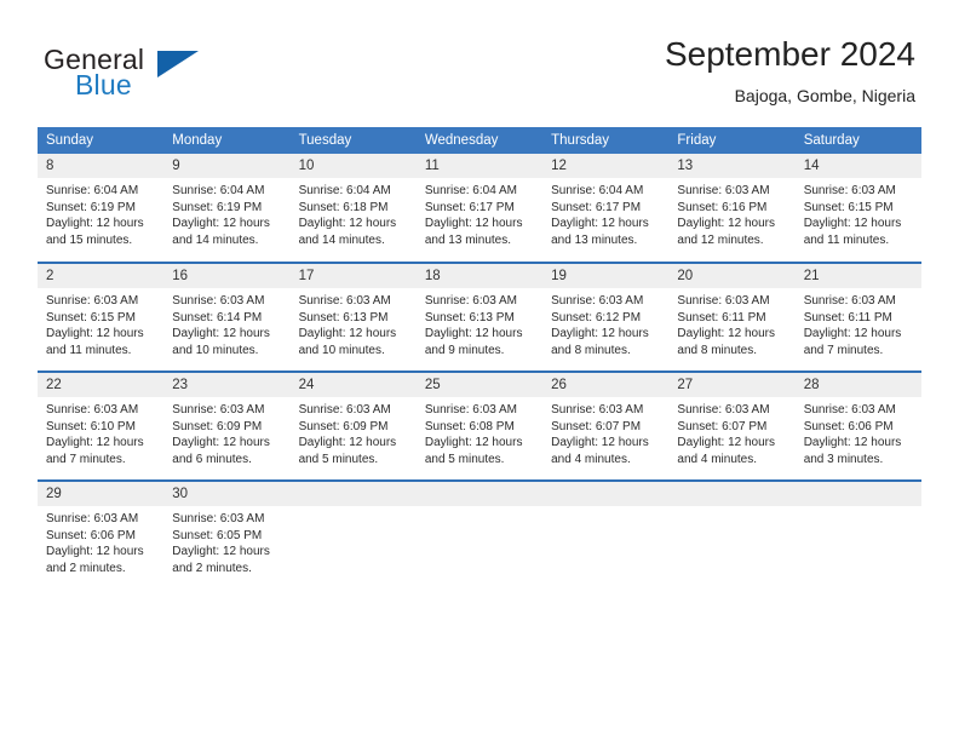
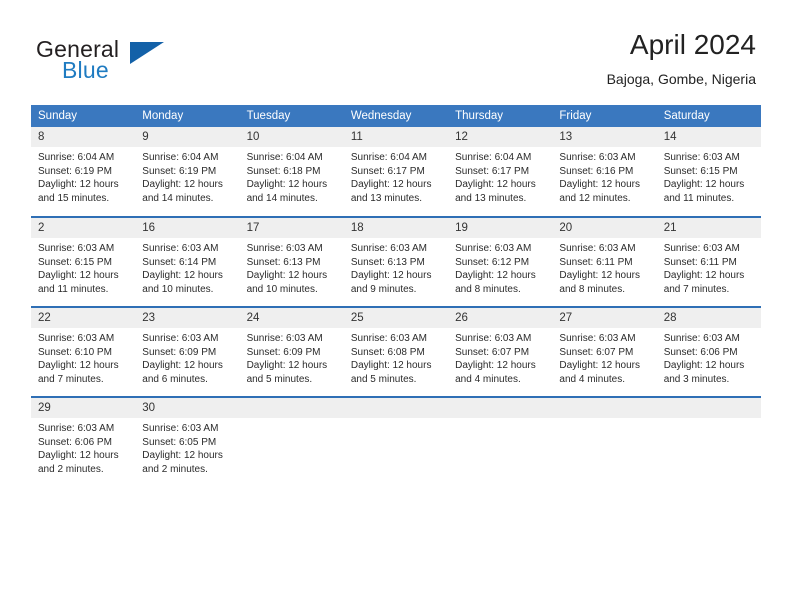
  General
  Blue
- September 2024
+ April 2024
  Bajoga, Gombe, Nigeria
  Sunday	Monday	Tuesday	Wednesday	Thursday	Friday	Saturday
  8 Sunrise: 6:04 AM Sunset: 6:19 PM Daylight: 12 hours and 15 minutes.	9 Sunrise: 6:04 AM Sunset: 6:19 PM Daylight: 12 hours and 14 minutes.	10 Sunrise: 6:04 AM Sunset: 6:18 PM Daylight: 12 hours and 14 minutes.	11 Sunrise: 6:04 AM Sunset: 6:17 PM Daylight: 12 hours and 13 minutes.	12 Sunrise: 6:04 AM Sunset: 6:17 PM Daylight: 12 hours and 13 minutes.	13 Sunrise: 6:03 AM Sunset: 6:16 PM Daylight: 12 hours and 12 minutes.	14 Sunrise: 6:03 AM Sunset: 6:15 PM Daylight: 12 hours and 11 minutes.
  2 Sunrise: 6:03 AM Sunset: 6:15 PM Daylight: 12 hours and 11 minutes.	16 Sunrise: 6:03 AM Sunset: 6:14 PM Daylight: 12 hours and 10 minutes.	17 Sunrise: 6:03 AM Sunset: 6:13 PM Daylight: 12 hours and 10 minutes.	18 Sunrise: 6:03 AM Sunset: 6:13 PM Daylight: 12 hours and 9 minutes.	19 Sunrise: 6:03 AM Sunset: 6:12 PM Daylight: 12 hours and 8 minutes.	20 Sunrise: 6:03 AM Sunset: 6:11 PM Daylight: 12 hours and 8 minutes.	21 Sunrise: 6:03 AM Sunset: 6:11 PM Daylight: 12 hours and 7 minutes.
  22 Sunrise: 6:03 AM Sunset: 6:10 PM Daylight: 12 hours and 7 minutes.	23 Sunrise: 6:03 AM Sunset: 6:09 PM Daylight: 12 hours and 6 minutes.	24 Sunrise: 6:03 AM Sunset: 6:09 PM Daylight: 12 hours and 5 minutes.	25 Sunrise: 6:03 AM Sunset: 6:08 PM Daylight: 12 hours and 5 minutes.	26 Sunrise: 6:03 AM Sunset: 6:07 PM Daylight: 12 hours and 4 minutes.	27 Sunrise: 6:03 AM Sunset: 6:07 PM Daylight: 12 hours and 4 minutes.	28 Sunrise: 6:03 AM Sunset: 6:06 PM Daylight: 12 hours and 3 minutes.
  29 Sunrise: 6:03 AM Sunset: 6:06 PM Daylight: 12 hours and 2 minutes.	30 Sunrise: 6:03 AM Sunset: 6:05 PM Daylight: 12 hours and 2 minutes.
